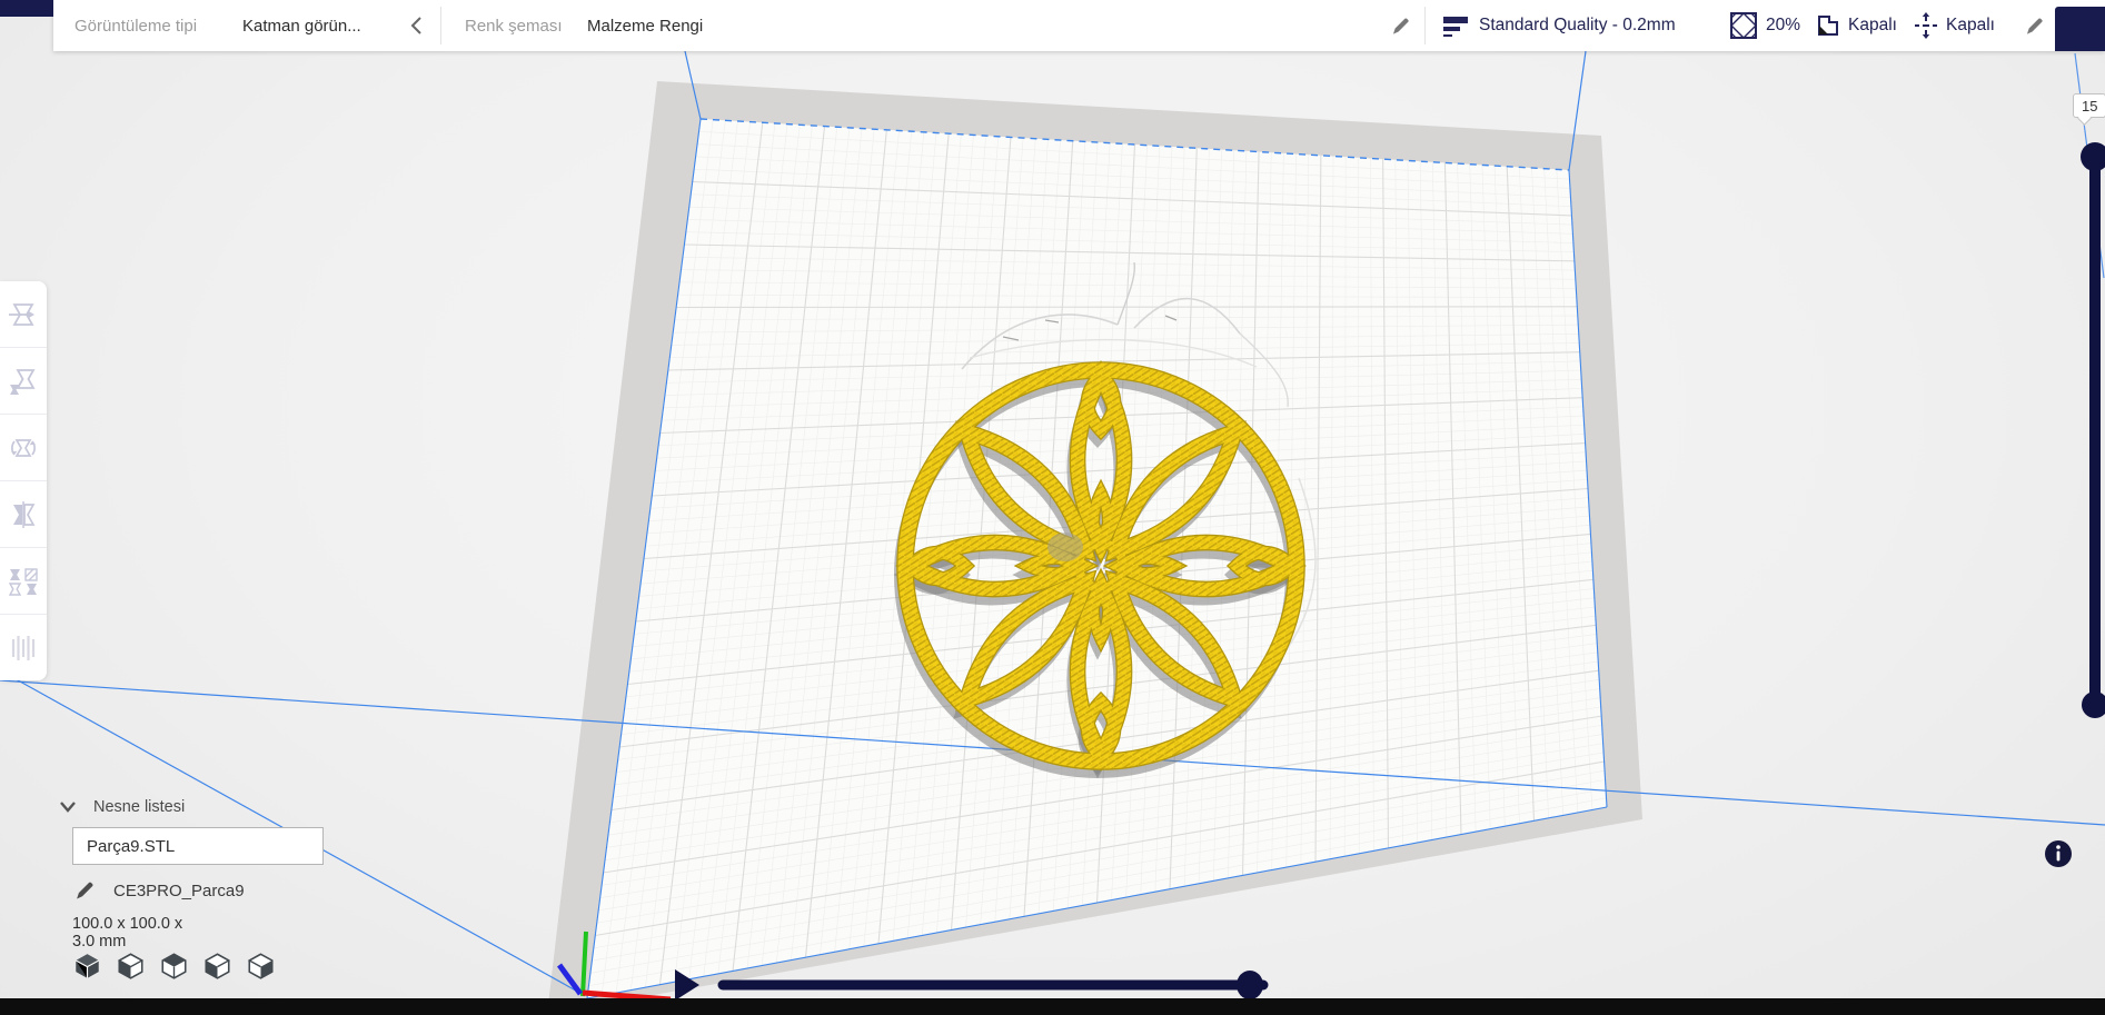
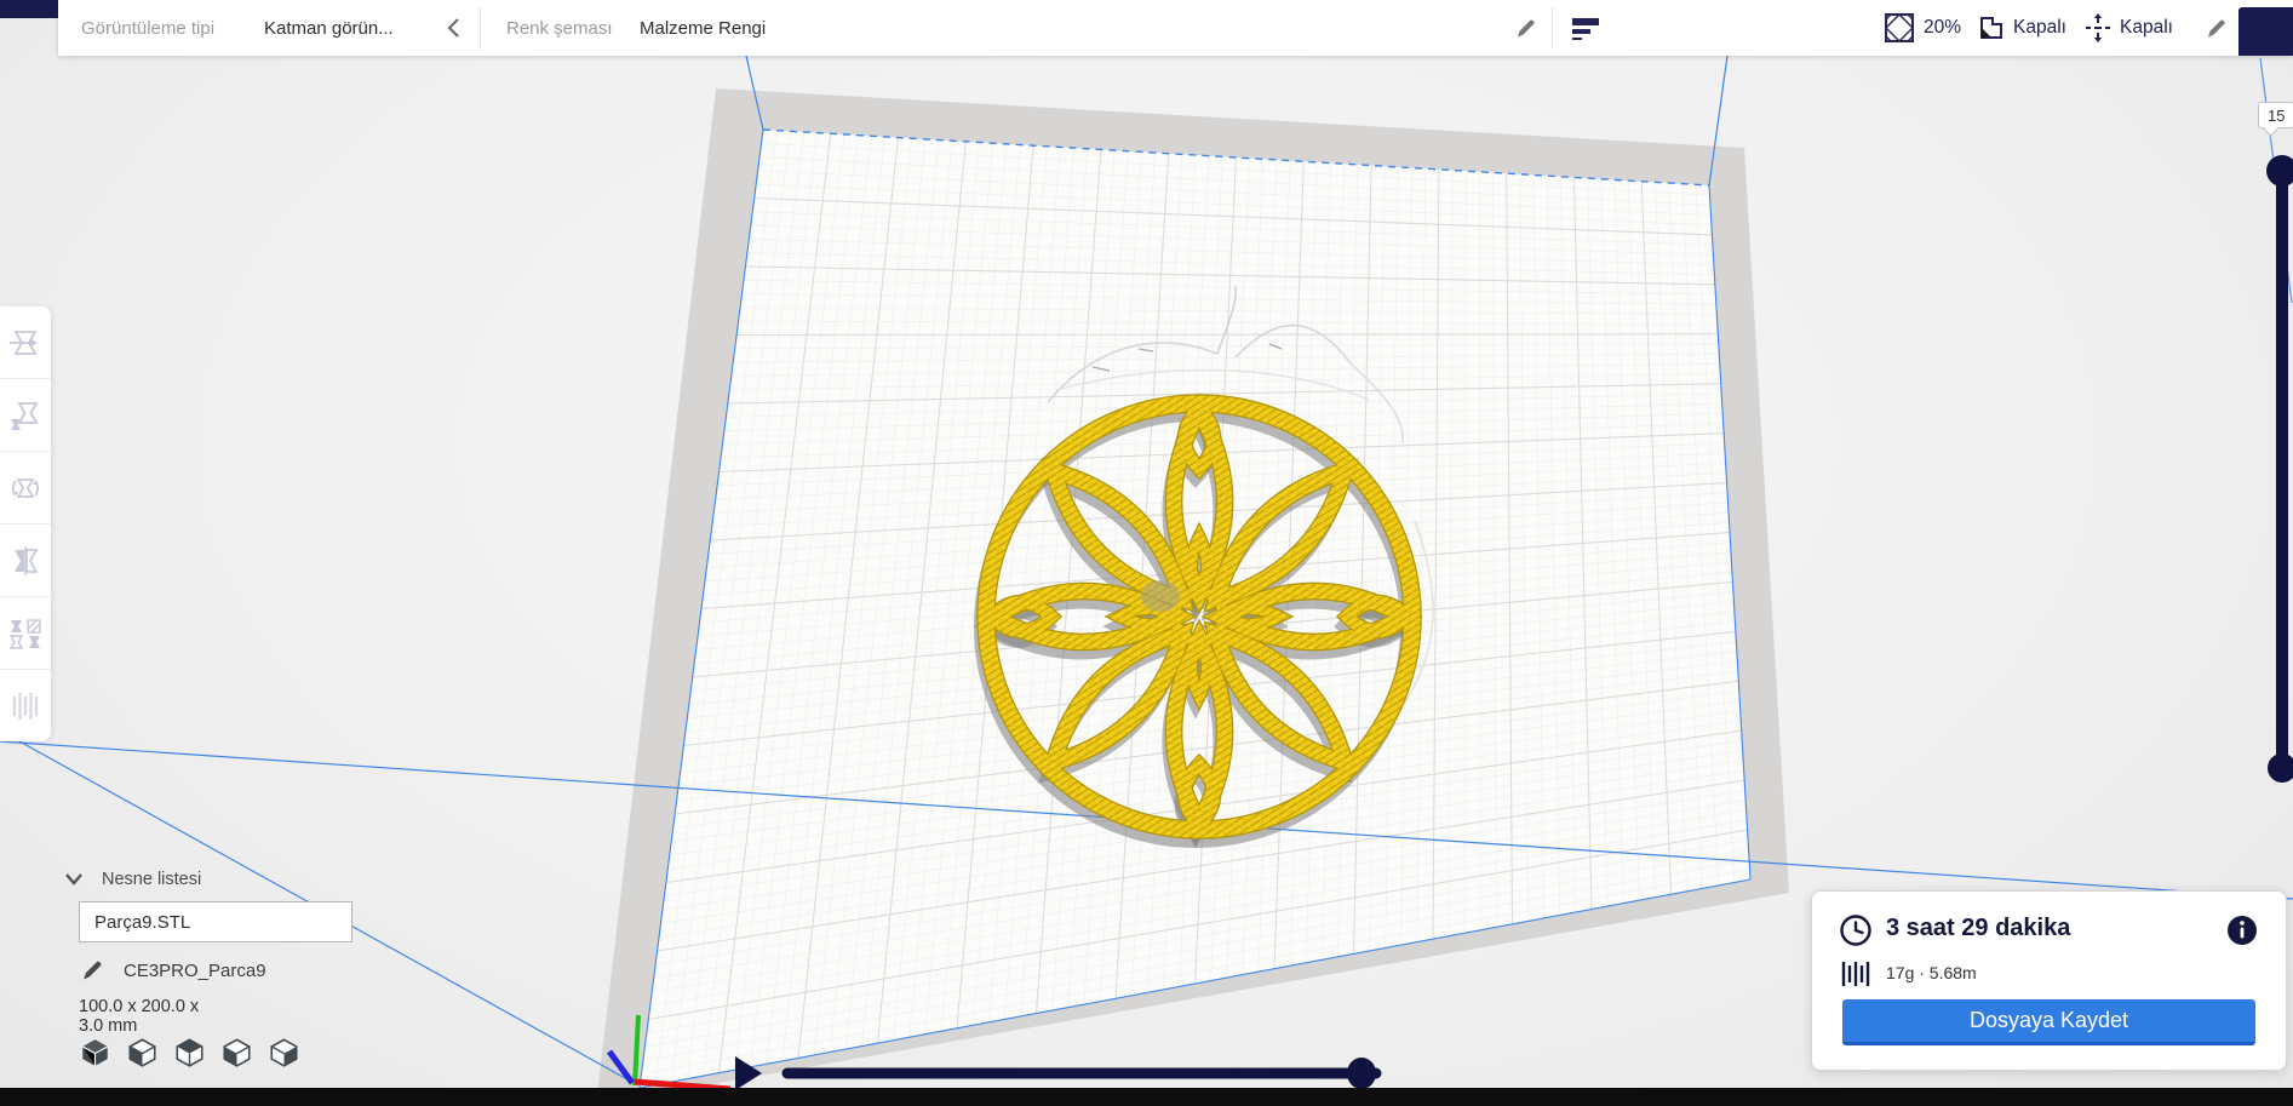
  Görüntüleme tipi
  Katman görün...
  Renk şeması
  Malzeme Rengi
- Standard Quality - 0.2mm
  20%
  Kapalı
  Kapalı
  Nesne listesi
  Parça9.STL
  CE3PRO_Parca9
- 100.0 x 100.0 x 3.0 mm
+ 100.0 x 200.0 x 3.0 mm
  15
+ 3 saat 29 dakika
+ 17g · 5.68m
+ Dosyaya Kaydet
